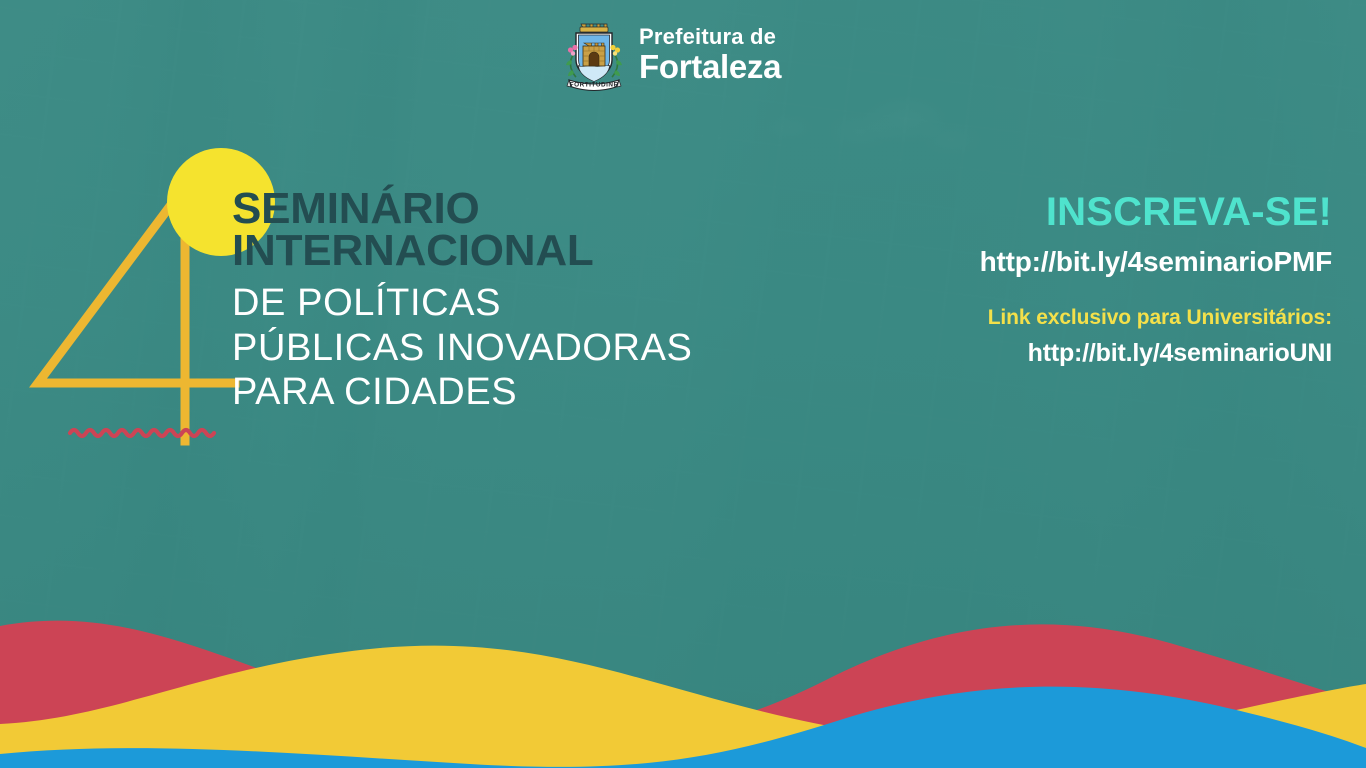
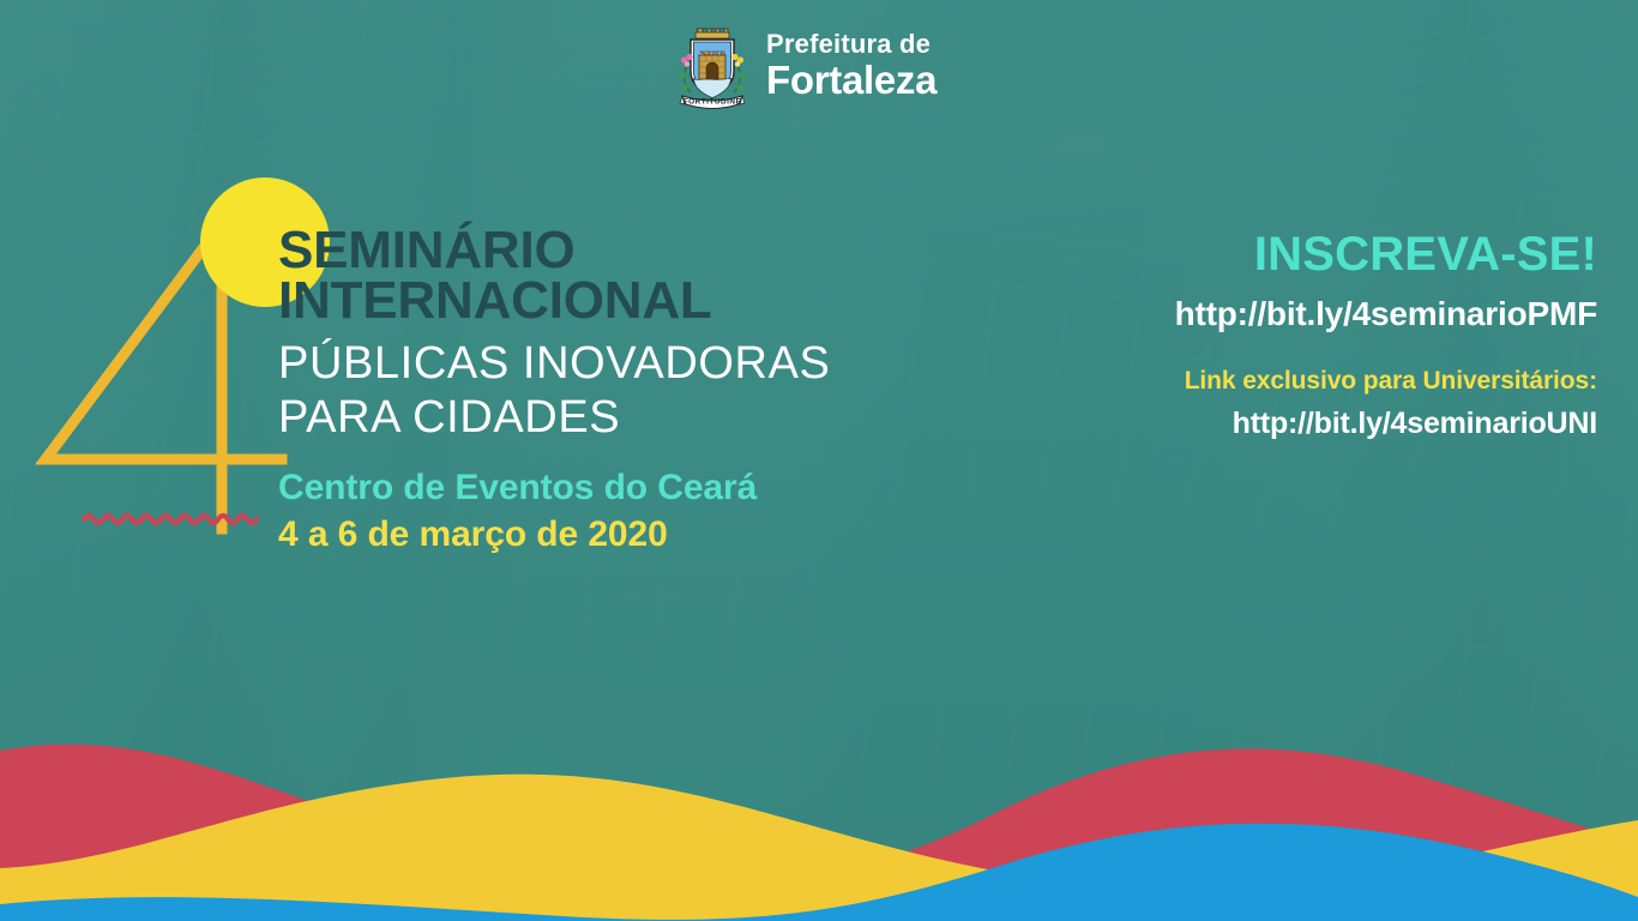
  Prefeitura de
  Fortaleza
  SEMINÁRIO
  INTERNACIONAL
- DE POLÍTICAS
  PÚBLICAS INOVADORAS
  PARA CIDADES
+ Centro de Eventos do Ceará
+ 4 a 6 de março de 2020
  INSCREVA-SE!
  http://bit.ly/4seminarioPMF
  Link exclusivo para Universitários:
  http://bit.ly/4seminarioUNI
